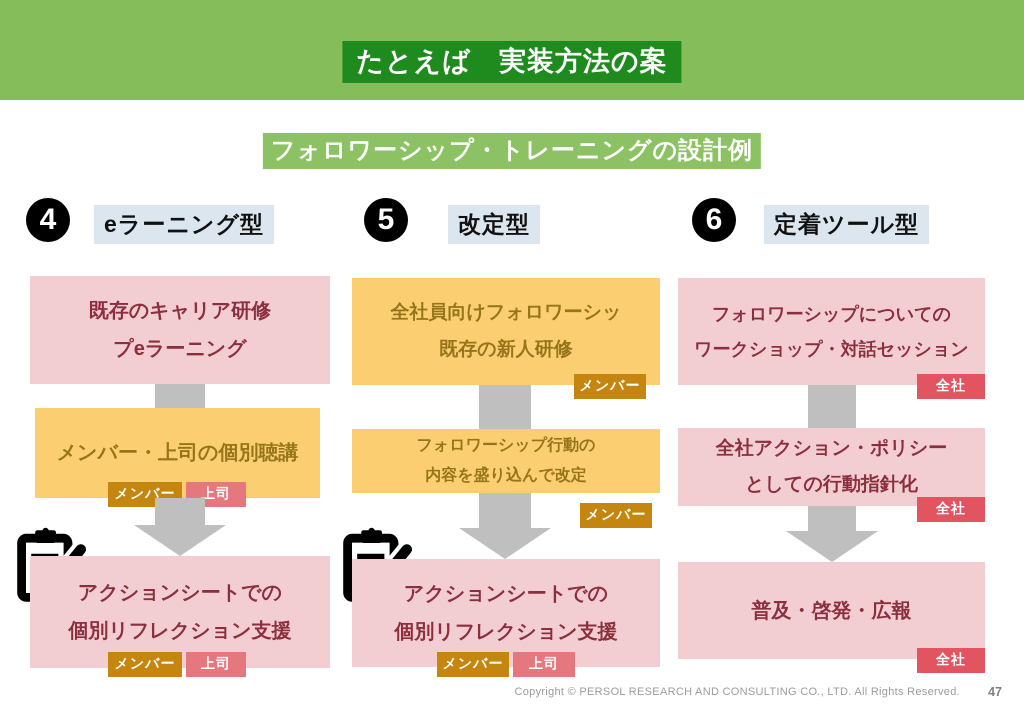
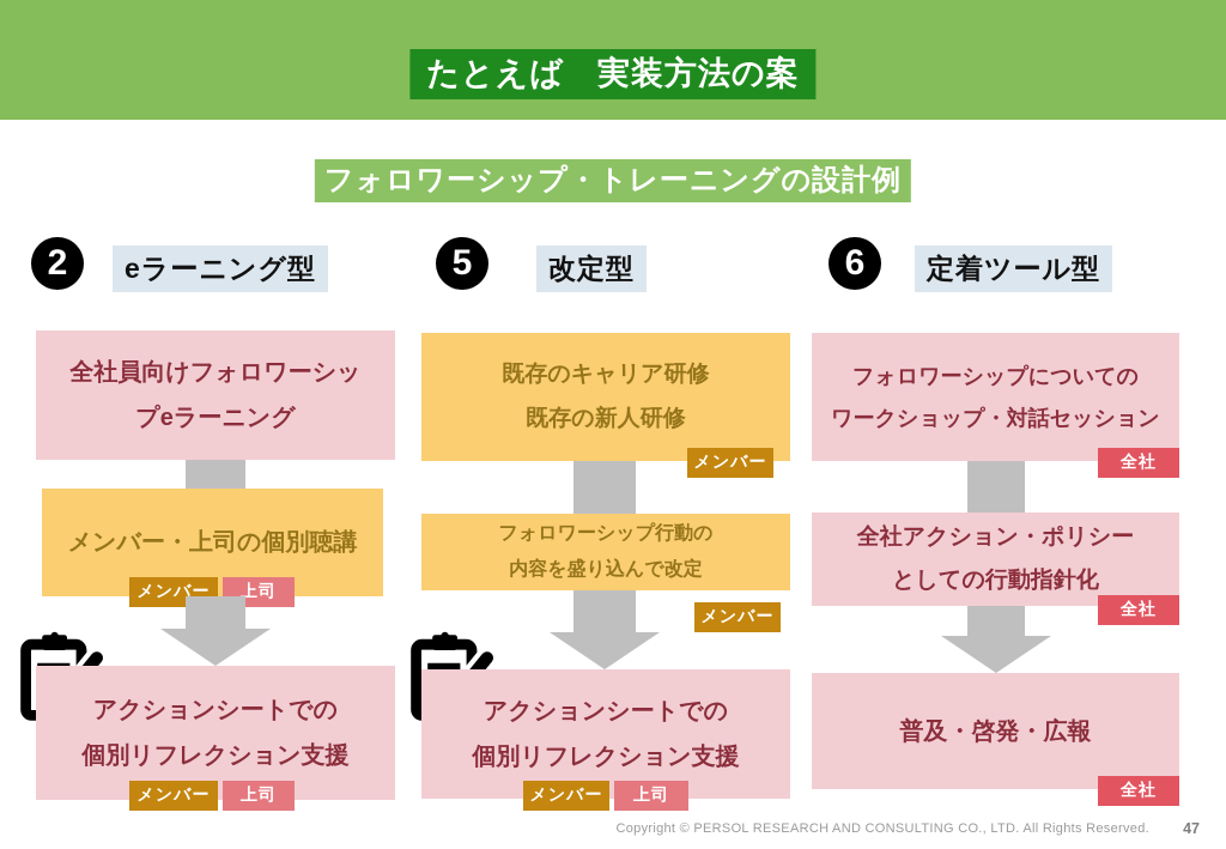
  たとえば 実装方法の案
  フォロワーシップ・トレーニングの設計例
- 4
+ 2
  eラーニング型
- 既存のキャリア研修
+ 全社員向けフォロワーシッ
  プeラーニング
  メンバー・上司の個別聴講
  メンバー
  上司
  アクションシートでの
  個別リフレクション支援
  メンバー
  上司
  5
  改定型
- 全社員向けフォロワーシッ
+ 既存のキャリア研修
  既存の新人研修
  メンバー
  フォロワーシップ行動の
  内容を盛り込んで改定
  メンバー
  アクションシートでの
  個別リフレクション支援
  メンバー
  上司
  6
  定着ツール型
  フォロワーシップについての
  ワークショップ・対話セッション
  全社
  全社アクション・ポリシー
  としての行動指針化
  全社
  普及・啓発・広報
  全社
  Copyright © PERSOL RESEARCH AND CONSULTING CO., LTD. All Rights Reserved.
  47
